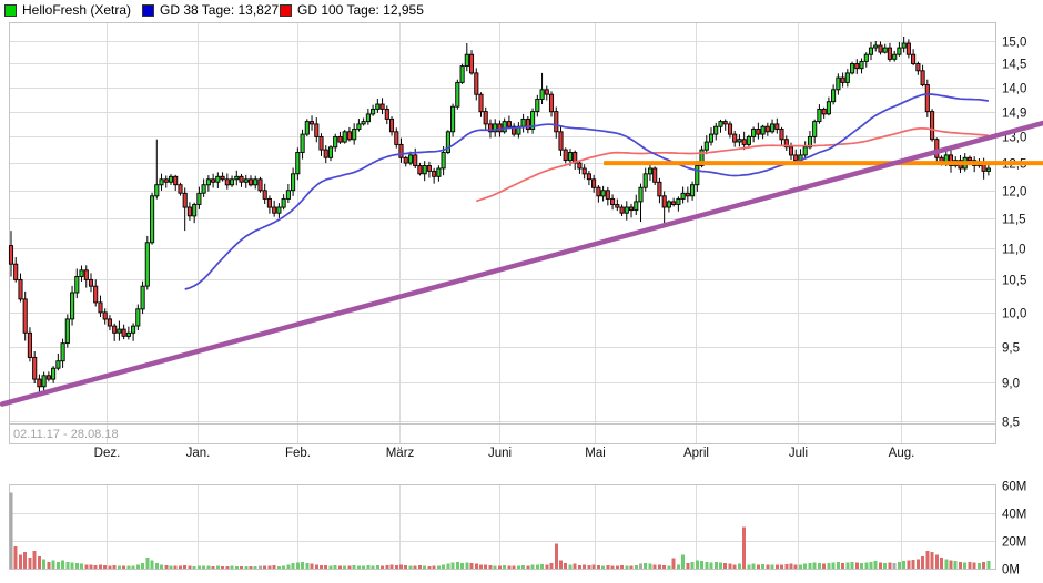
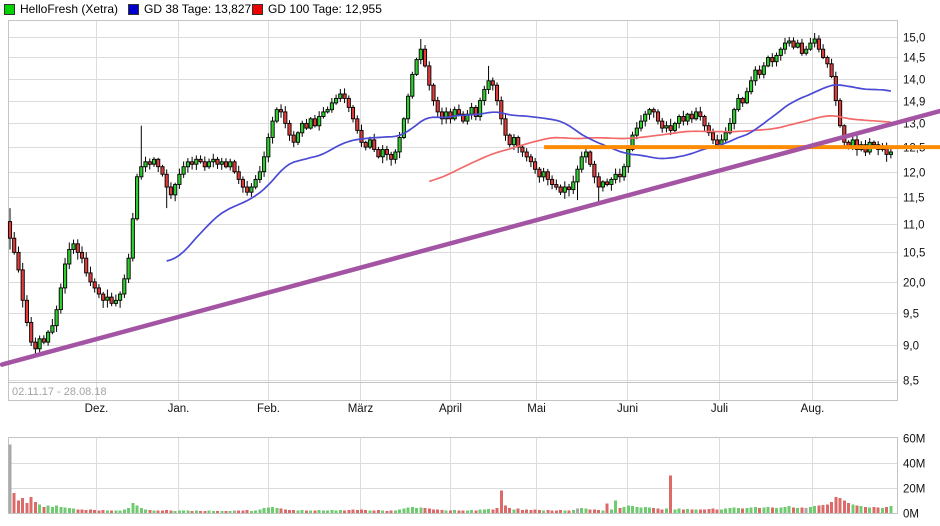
  15,0
  14,5
  14,0
  14,9
  13,0
  12,0
  11,5
  11,0
  10,5
- 10,0
+ 20,0
  9,5
  9,0
  8,5
  Dez.
  Jan.
  Feb.
  März
- Juni
+ April
  Mai
- April
+ Juni
  Juli
  Aug.
  60M
  40M
  20M
  0M
  HelloFresh (Xetra)
  GD 38 Tage: 13,827
  GD 100 Tage: 12,955
  02.11.17 - 28.08.18
